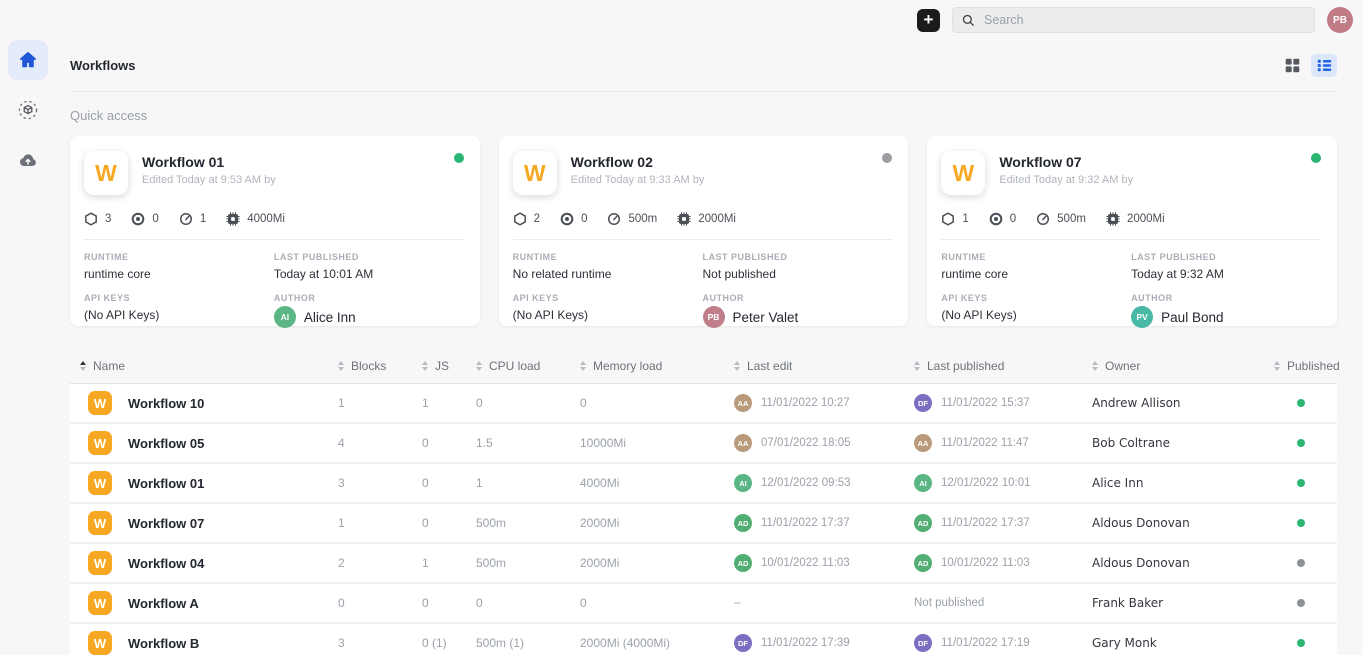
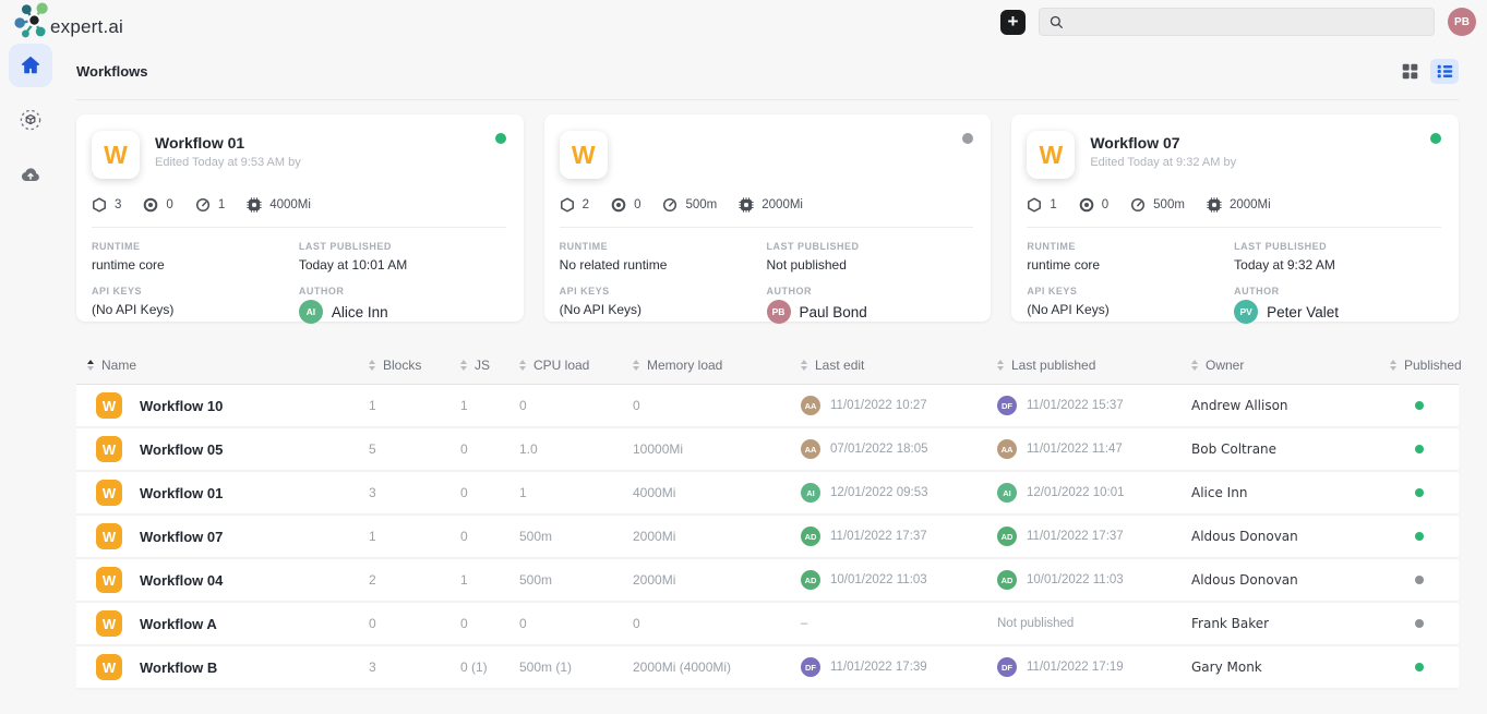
+ expert.ai
  +
- Search
  PB
  Workflows
- Quick access
  W
  Workflow 01
  Edited Today at 9:53 AM by
  3
  0
  1
  4000Mi
  RUNTIME
  runtime core
  LAST PUBLISHED
  Today at 10:01 AM
  API KEYS
  (No API Keys)
  AUTHOR
  AI
  Alice Inn
  W
- Workflow 02
- Edited Today at 9:33 AM by
  2
  0
  500m
  2000Mi
  RUNTIME
  No related runtime
  LAST PUBLISHED
  Not published
  API KEYS
  (No API Keys)
  AUTHOR
  PB
- Peter Valet
+ Paul Bond
  W
  Workflow 07
  Edited Today at 9:32 AM by
  1
  0
  500m
  2000Mi
  RUNTIME
  runtime core
  LAST PUBLISHED
  Today at 9:32 AM
  API KEYS
  (No API Keys)
  AUTHOR
  PV
- Paul Bond
+ Peter Valet
  Name
  Blocks
  JS
  CPU load
  Memory load
  Last edit
  Last published
  Owner
  Published
  W
  Workflow 10
  1
  1
  0
  0
  AA
  11/01/2022 10:27
  DF
  11/01/2022 15:37
  Andrew Allison
  W
  Workflow 05
- 4
+ 5
  0
- 1.5
+ 1.0
  10000Mi
  AA
  07/01/2022 18:05
  AA
  11/01/2022 11:47
  Bob Coltrane
  W
  Workflow 01
  3
  0
  1
  4000Mi
  AI
  12/01/2022 09:53
  AI
  12/01/2022 10:01
  Alice Inn
  W
  Workflow 07
  1
  0
  500m
  2000Mi
  AD
  11/01/2022 17:37
  AD
  11/01/2022 17:37
  Aldous Donovan
  W
  Workflow 04
  2
  1
  500m
  2000Mi
  AD
  10/01/2022 11:03
  AD
  10/01/2022 11:03
  Aldous Donovan
  W
  Workflow A
  0
  0
  0
  0
  –
  Not published
  Frank Baker
  W
  Workflow B
  3
  0 (1)
  500m (1)
  2000Mi (4000Mi)
  DF
  11/01/2022 17:39
  DF
  11/01/2022 17:19
  Gary Monk
